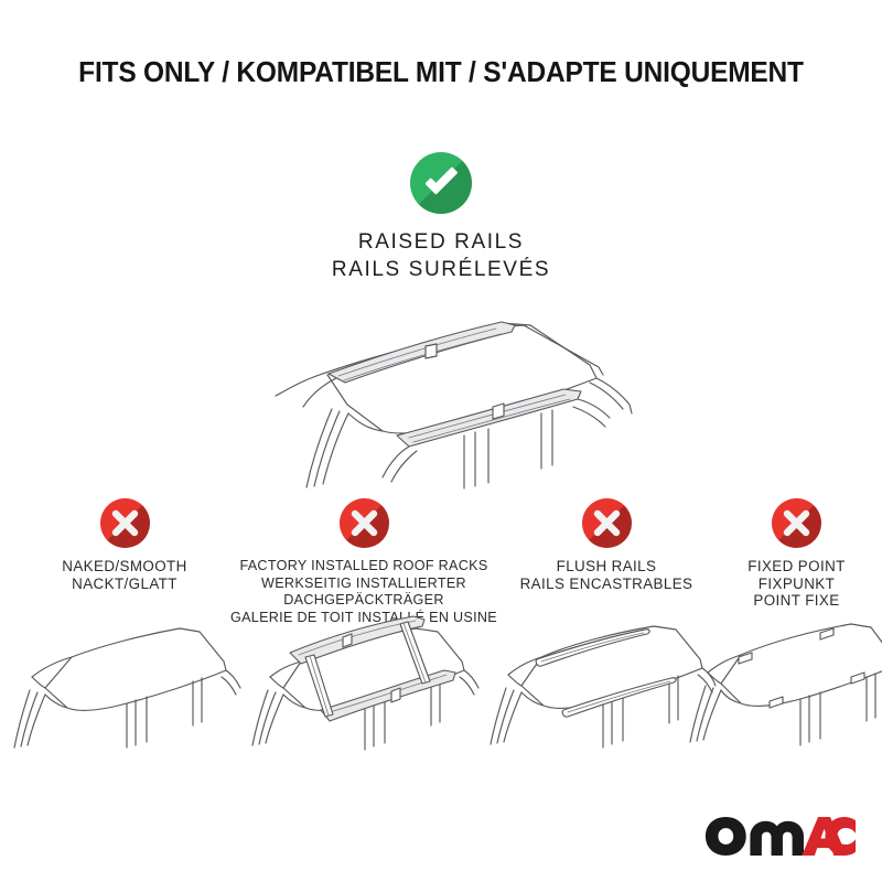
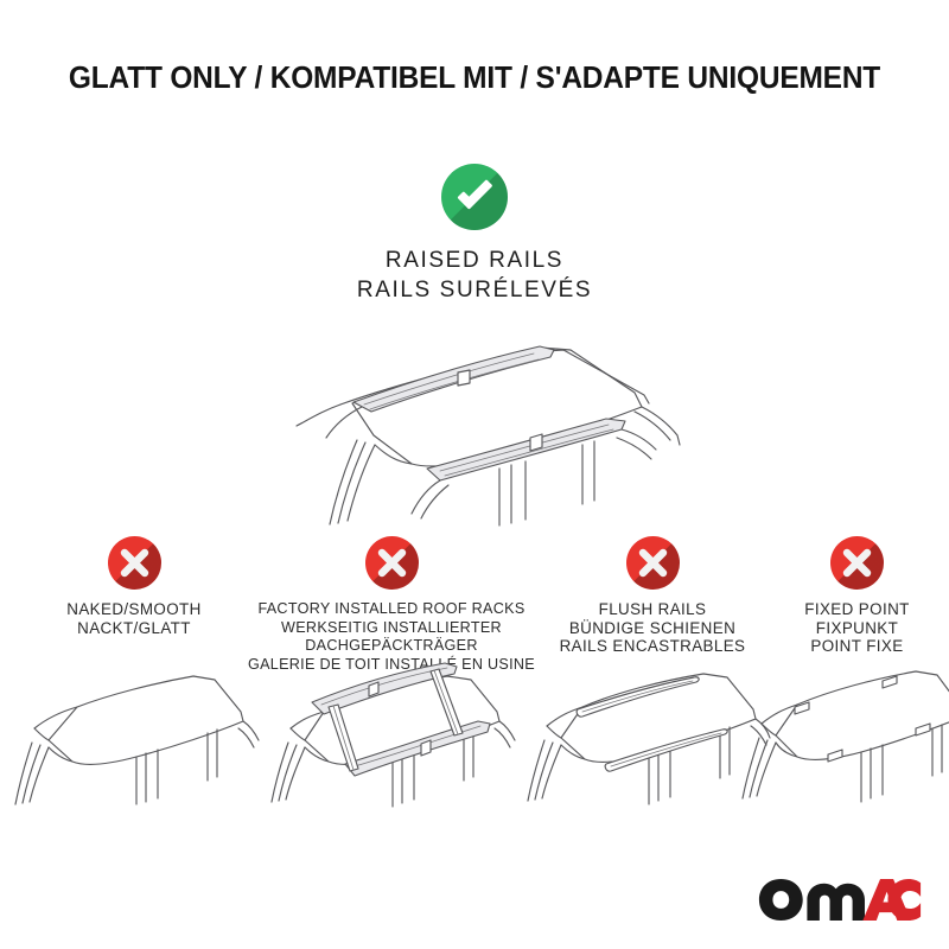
- FITS ONLY / KOMPATIBEL MIT / S'ADAPTE UNIQUEMENT
+ GLATT ONLY / KOMPATIBEL MIT / S'ADAPTE UNIQUEMENT
  RAISED RAILS
  RAILS SURÉLEVÉS
  NAKED/SMOOTH
  NACKT/GLATT
  FACTORY INSTALLED ROOF RACKS
  WERKSEITIG INSTALLIERTER
  DACHGEPÄCKTRÄGER
  GALERIE DE TOIT INSTALÉ EN USINE
  FLUSH RAILS
+ BÜNDIGE SCHIENEN
  RAILS ENCASTRABLES
  FIXED POINT
  FIXPUNKT
  POINT FIXE
